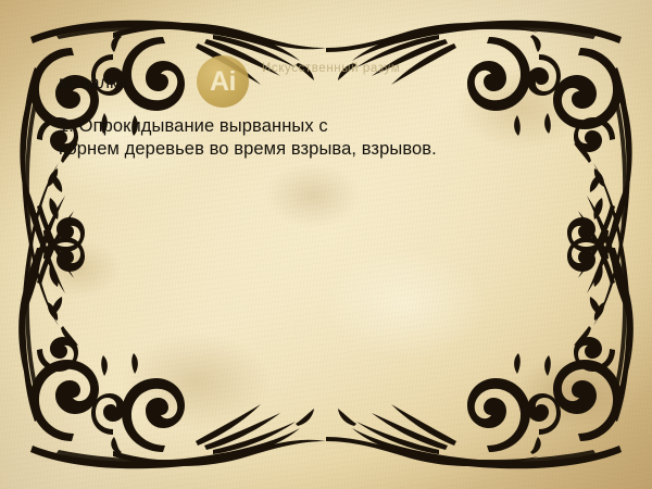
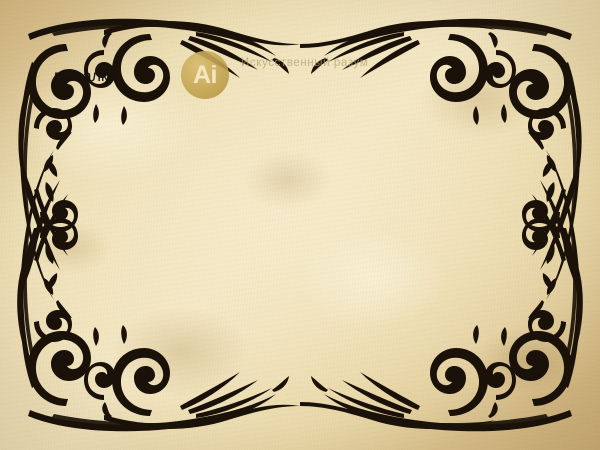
  Ai
  Искусственный разум
  вывалка
- 1. Опрокидывание вырванных с
- корнем деревьев во время взрыва, взрывов.
